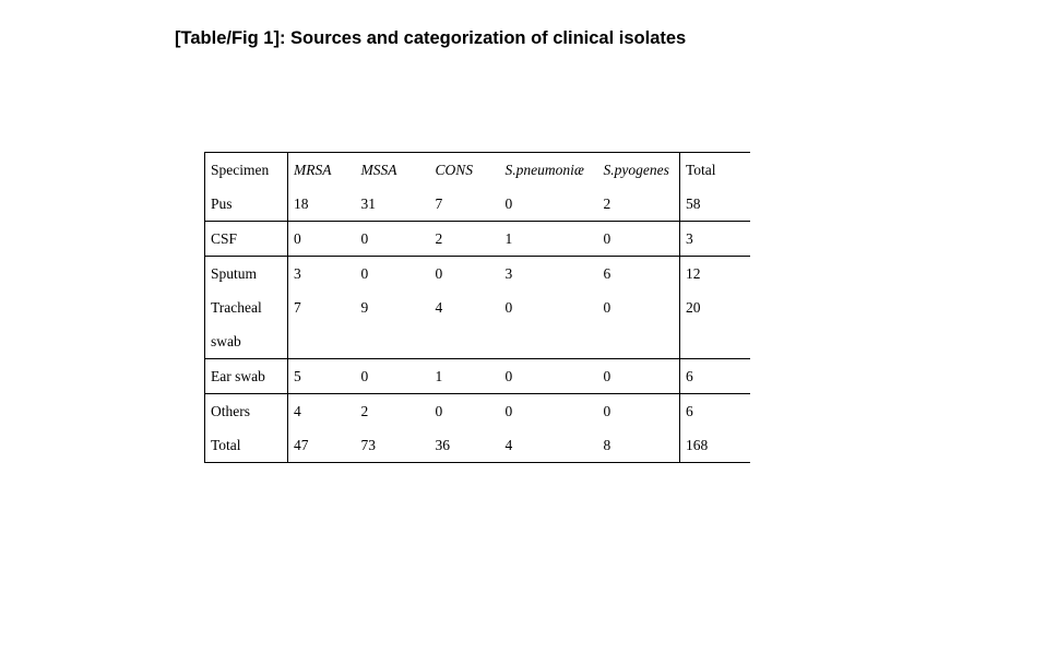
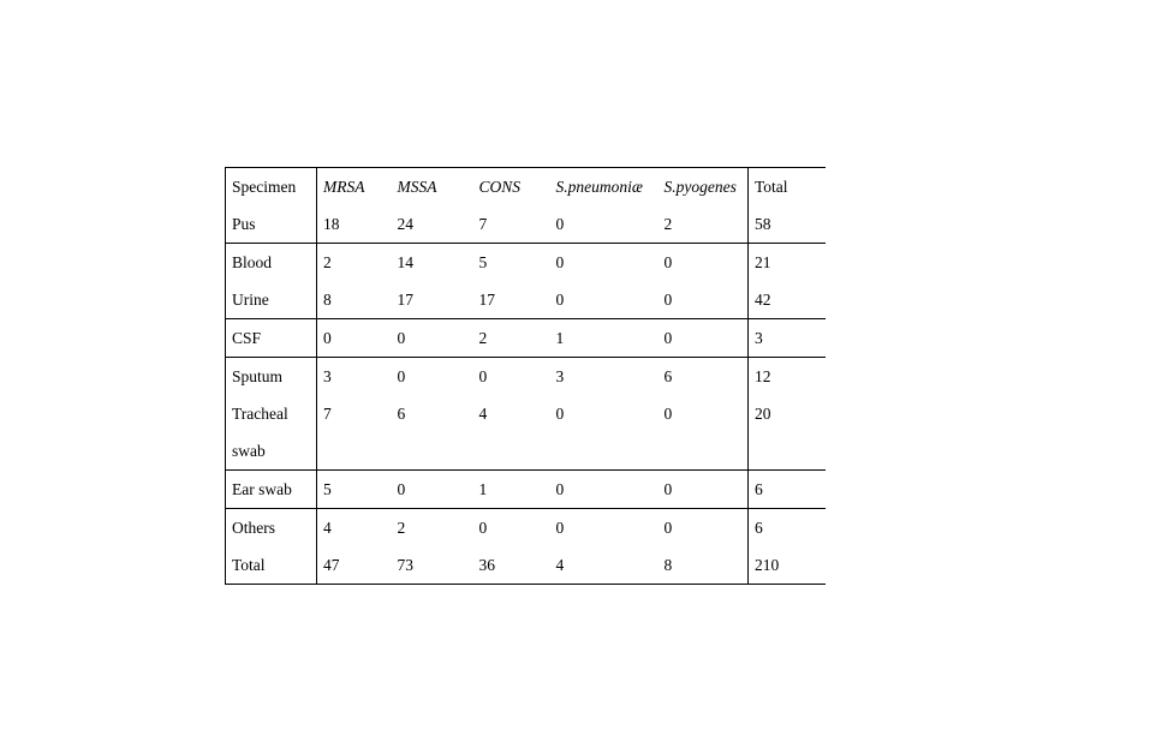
- [Table/Fig 1]: Sources and categorization of clinical isolates
- Specimen Pus	MRSA 18	MSSA 31	CONS 7	S.pneumoniæ 0	S.pyogenes 2	Total 58
+ Specimen Pus	MRSA 18	MSSA 24	CONS 7	S.pneumoniæ 0	S.pyogenes 2	Total 58
+ Blood Urine	2 8	14 17	5 17	0 0	0 0	21 42
  CSF	0	0	2	1	0	3
- Sputum Tracheal swab	3 7	0 9	0 4	3 0	6 0	12 20
+ Sputum Tracheal swab	3 7	0 6	0 4	3 0	6 0	12 20
  Ear swab	5	0	1	0	0	6
- Others Total	4 47	2 73	0 36	0 4	0 8	6 168
+ Others Total	4 47	2 73	0 36	0 4	0 8	6 210
